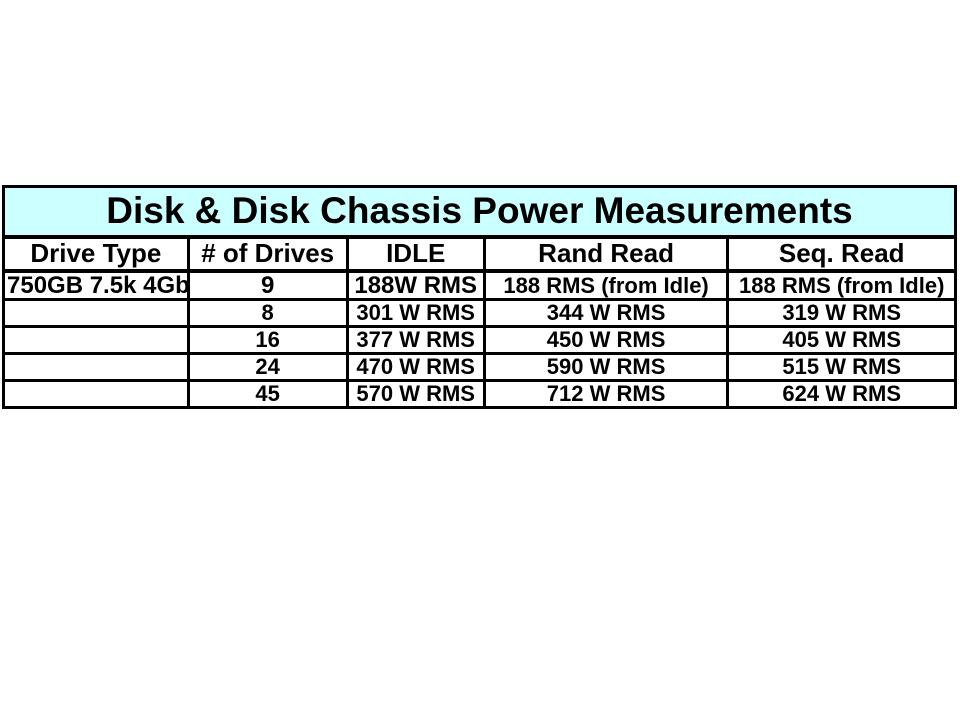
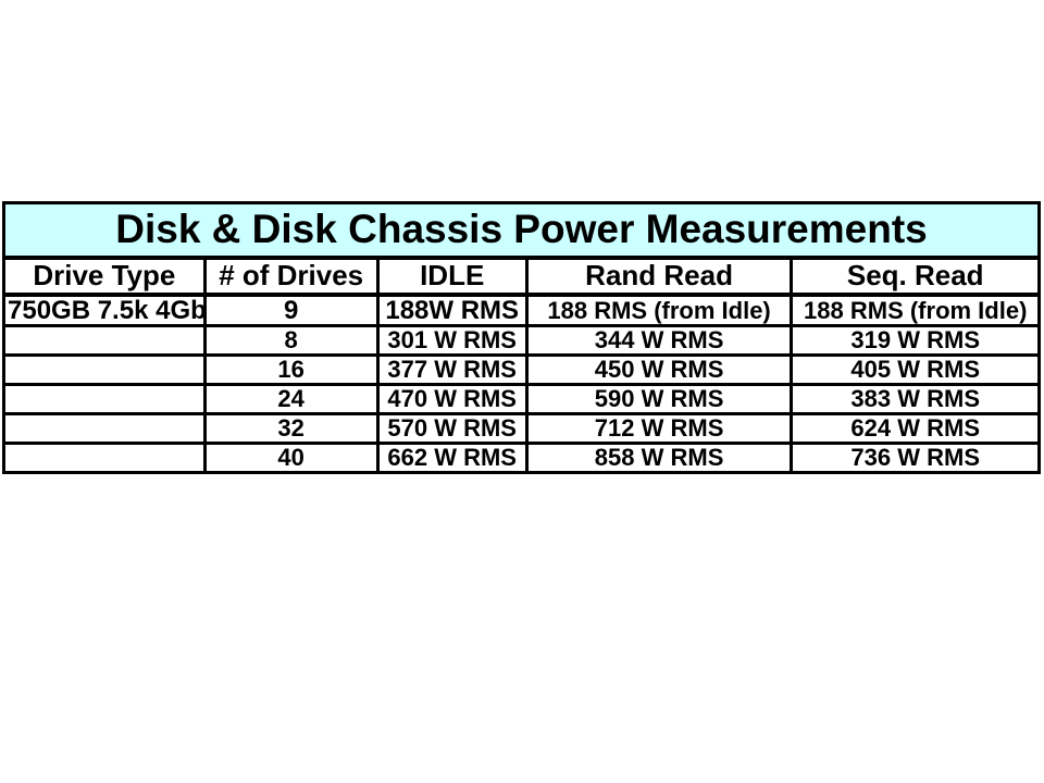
  Disk & Disk Chassis Power Measurements
  Drive Type	# of Drives	IDLE	Rand Read	Seq. Read
  750GB 7.5k 4Gb	9	188W RMS	188 RMS (from Idle)	188 RMS (from Idle)
  	8	301 W RMS	344 W RMS	319 W RMS
  	16	377 W RMS	450 W RMS	405 W RMS
- 	24	470 W RMS	590 W RMS	515 W RMS
+ 	24	470 W RMS	590 W RMS	383 W RMS
- 	45	570 W RMS	712 W RMS	624 W RMS
+ 	32	570 W RMS	712 W RMS	624 W RMS
+ 	40	662 W RMS	858 W RMS	736 W RMS
